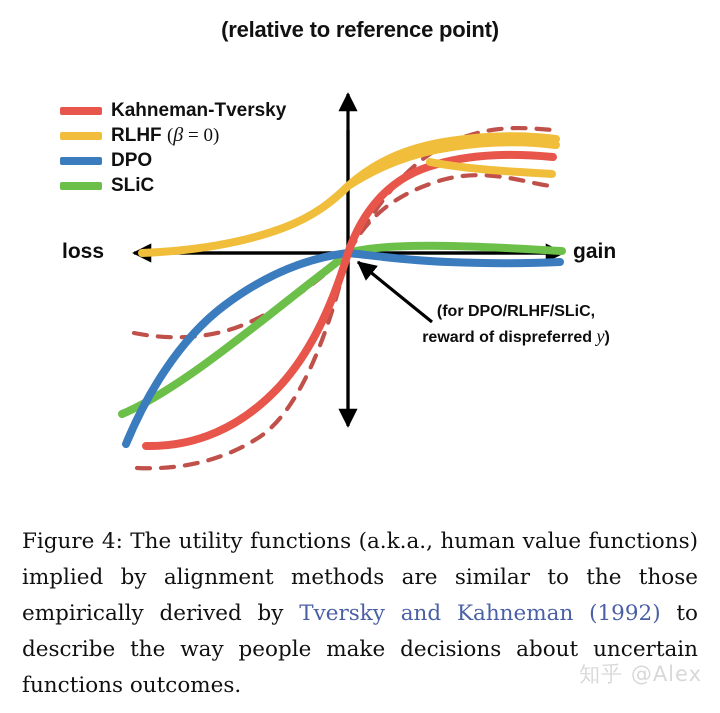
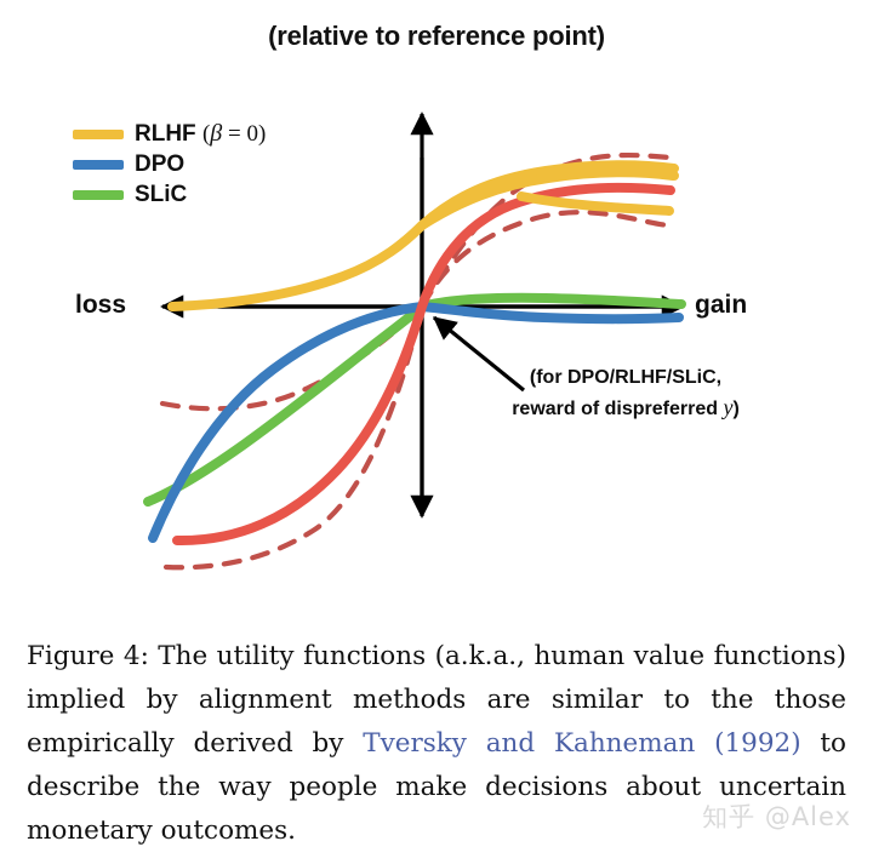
  (relative to reference point)
- Kahneman-Tversky
  RLHF (β = 0)
  DPO
  SLiC
  loss
  gain
  (for DPO/RLHF/SLiC,
  reward of dispreferred y)
- Figure 4: The utility functions (a.k.a., human value functions) implied by alignment methods are similar to the those empirically derived by Tversky and Kahneman (1992) to describe the way people make decisions about uncertain functions outcomes.
+ Figure 4: The utility functions (a.k.a., human value functions) implied by alignment methods are similar to the those empirically derived by Tversky and Kahneman (1992) to describe the way people make decisions about uncertain monetary outcomes.
  知乎 @Alex
